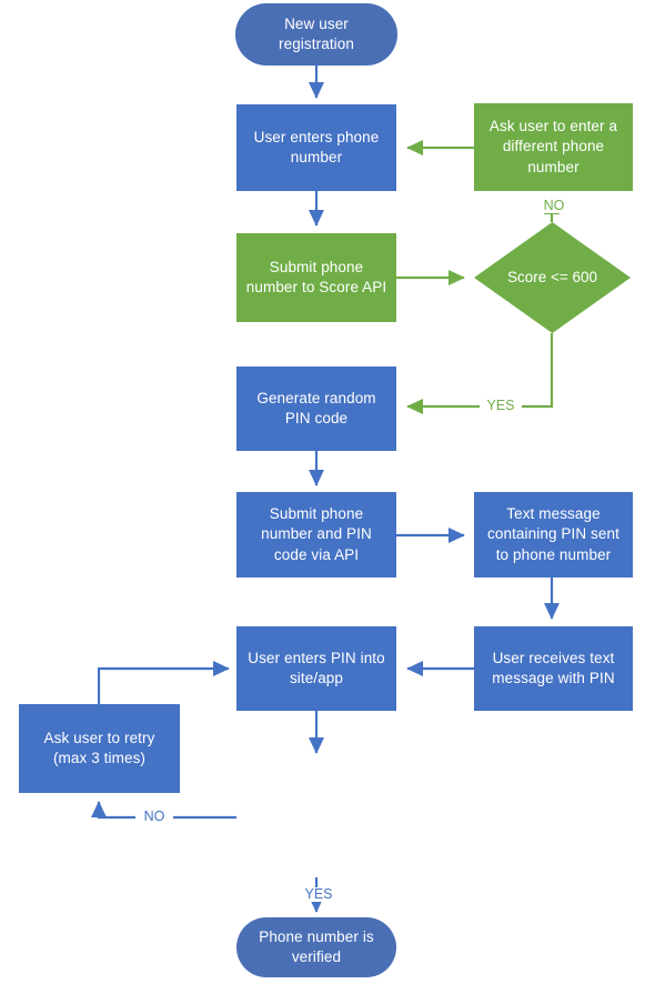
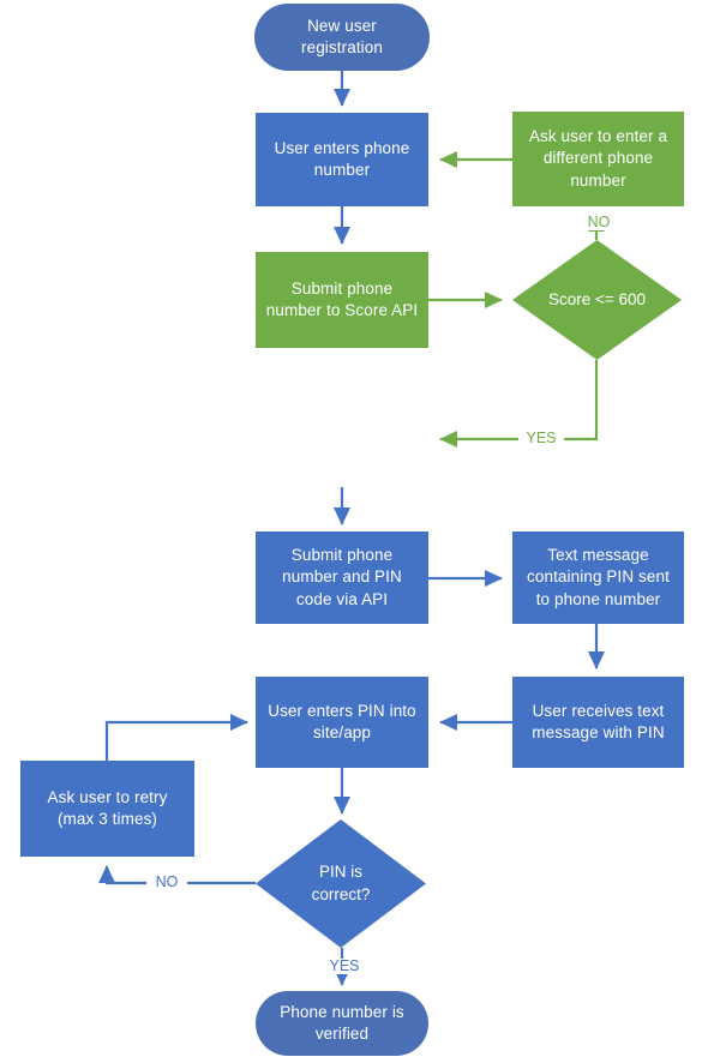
  New user
  registration
  User enters phone
  number
  Ask user to enter a
  different phone
  number
  NO
  Submit phone
  number to Score API
  Score <= 600
  YES
- Generate random
- PIN code
  Submit phone
  number and PIN
  code via API
  Text message
  containing PIN sent
  to phone number
  User receives text
  message with PIN
  User enters PIN into
  site/app
  Ask user to retry
  (max 3 times)
+ PIN is
+ correct?
  NO
  YES
  Phone number is
  verified
